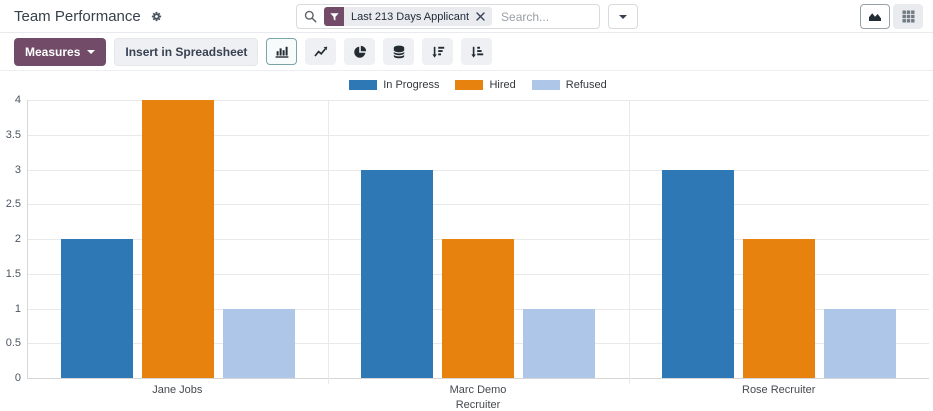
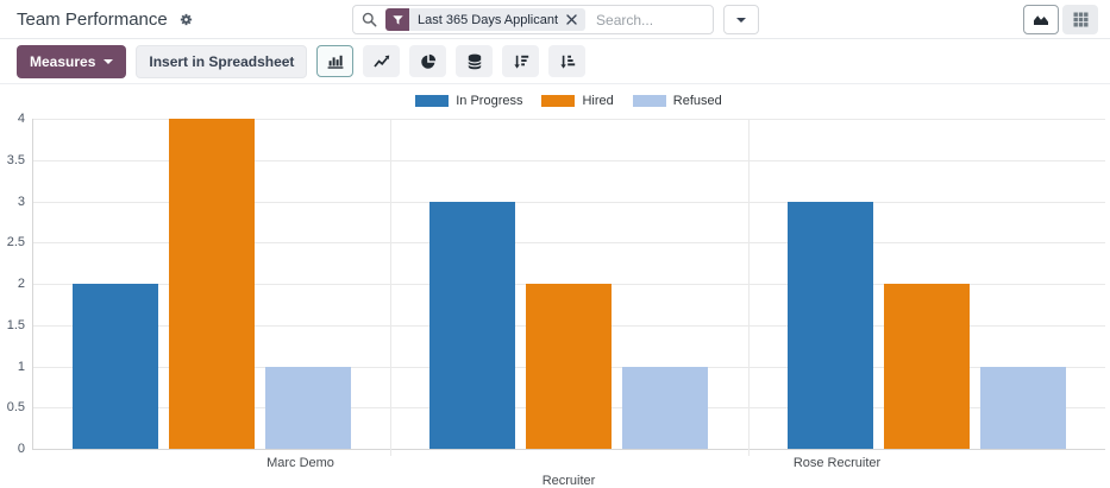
  Team Performance
- Last 213 Days Applicant
+ Last 365 Days Applicant
  Search...
  Measures
  Insert in Spreadsheet
  In Progress
  Hired
  Refused
  0
  0.5
  1
  1.5
  2
  2.5
  3
  3.5
  4
- Jane Jobs
  Marc Demo
  Rose Recruiter
  Recruiter
